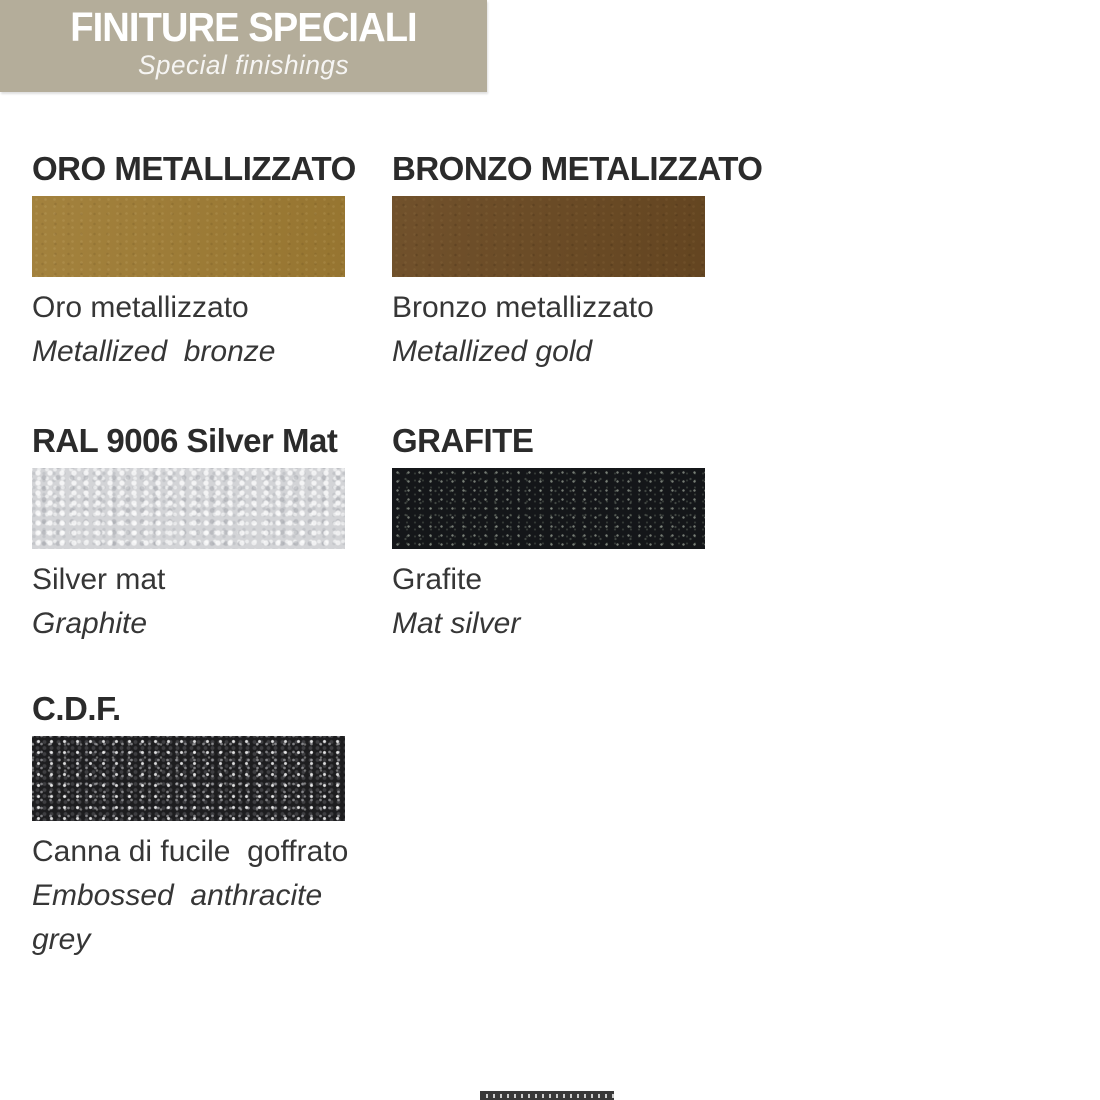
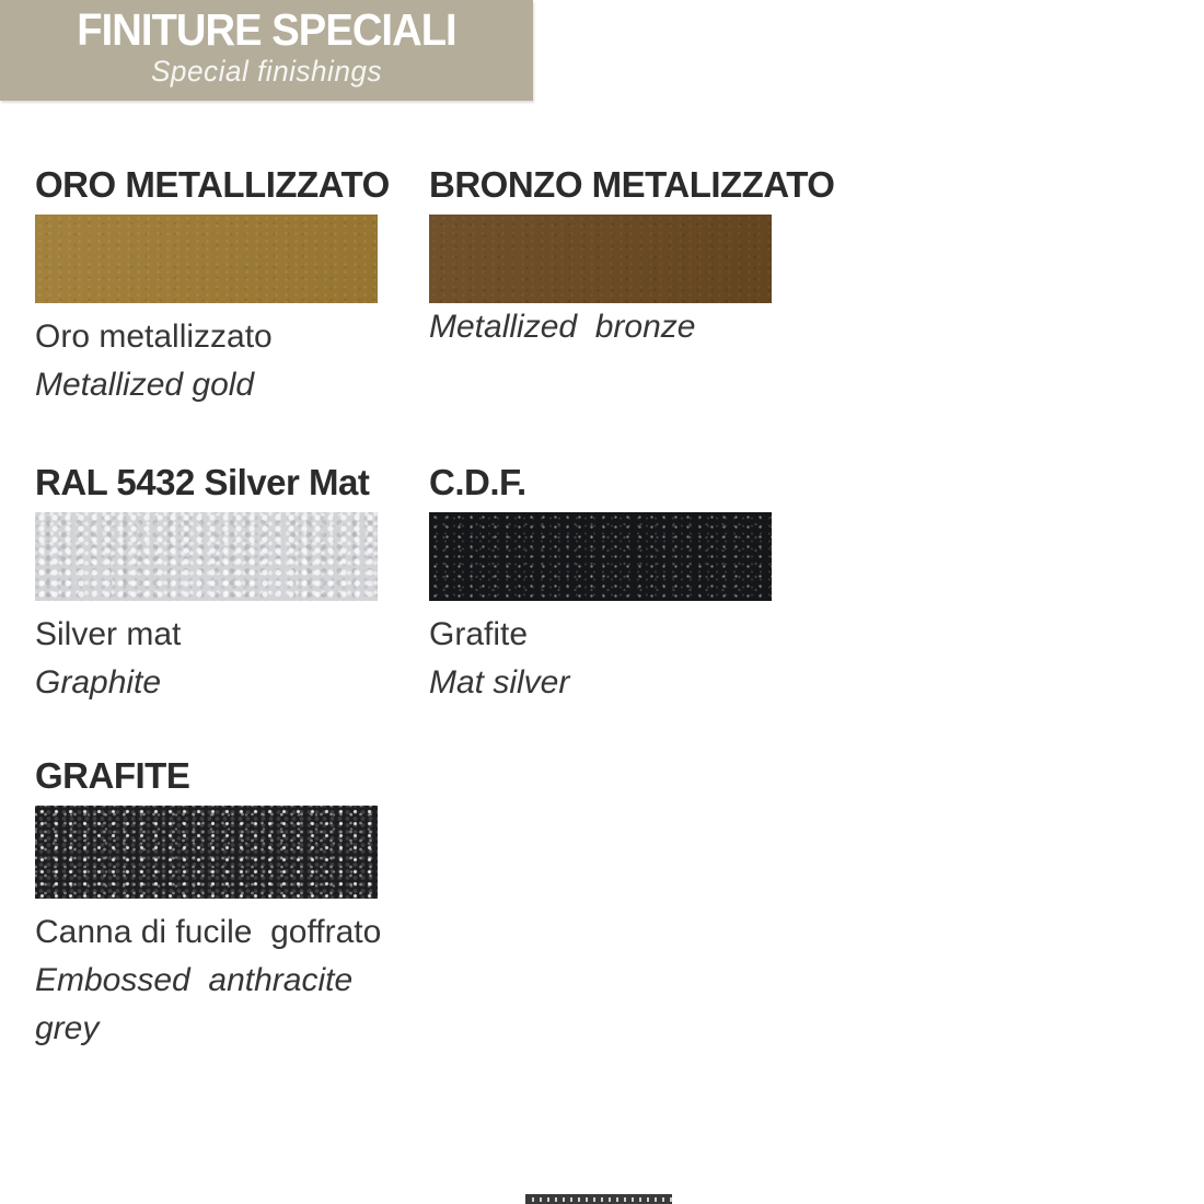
  FINITURE SPECIALI
  Special finishings
  ORO METALLIZZATO
  Oro metallizzato
- Metallized bronze
+ Metallized gold
  BRONZO METALIZZATO
- Bronzo metallizzato
- Metallized gold
+ Metallized bronze
- RAL 9006 Silver Mat
+ RAL 5432 Silver Mat
  Silver mat
  Graphite
- GRAFITE
+ C.D.F.
  Grafite
  Mat silver
- C.D.F.
+ GRAFITE
  Canna di fucile goffrato
  Embossed anthracite grey
